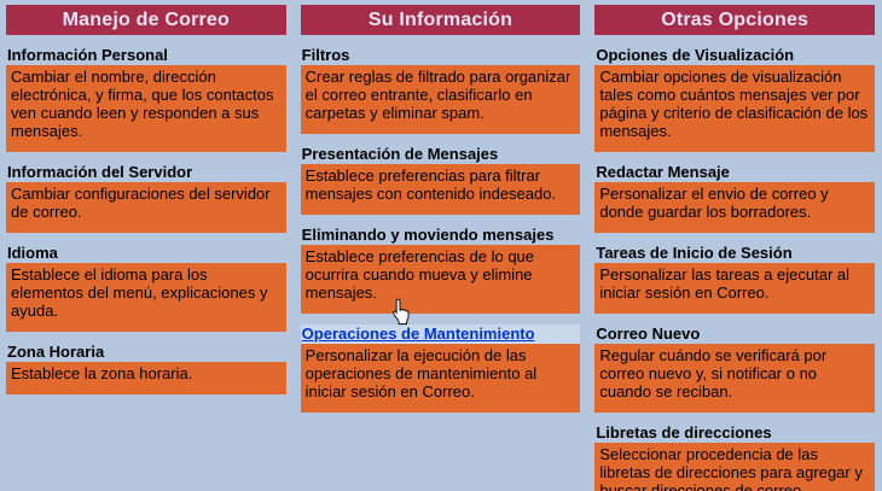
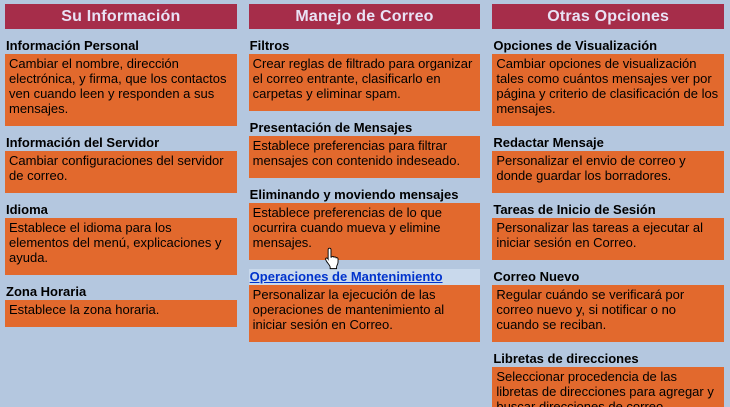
- Manejo de Correo
+ Su Información
  Información Personal
  Cambiar el nombre, dirección electrónica, y firma, que los contactos ven cuando leen y responden a sus mensajes.
  Información del Servidor
  Cambiar configuraciones del servidor de correo.
  Idioma
  Establece el idioma para los elementos del menú, explicaciones y ayuda.
  Zona Horaria
  Establece la zona horaria.
- Su Información
+ Manejo de Correo
  Filtros
  Crear reglas de filtrado para organizar el correo entrante, clasificarlo en carpetas y eliminar spam.
  Presentación de Mensajes
  Establece preferencias para filtrar mensajes con contenido indeseado.
  Eliminando y moviendo mensajes
  Establece preferencias de lo que ocurrira cuando mueva y elimine mensajes.
  Operaciones de Mantenimiento
  Personalizar la ejecución de las operaciones de mantenimiento al iniciar sesión en Correo.
  Otras Opciones
  Opciones de Visualización
  Cambiar opciones de visualización tales como cuántos mensajes ver por página y criterio de clasificación de los mensajes.
  Redactar Mensaje
  Personalizar el envio de correo y donde guardar los borradores.
  Tareas de Inicio de Sesión
  Personalizar las tareas a ejecutar al iniciar sesión en Correo.
  Correo Nuevo
  Regular cuándo se verificará por correo nuevo y, si notificar o no cuando se reciban.
  Libretas de direcciones
